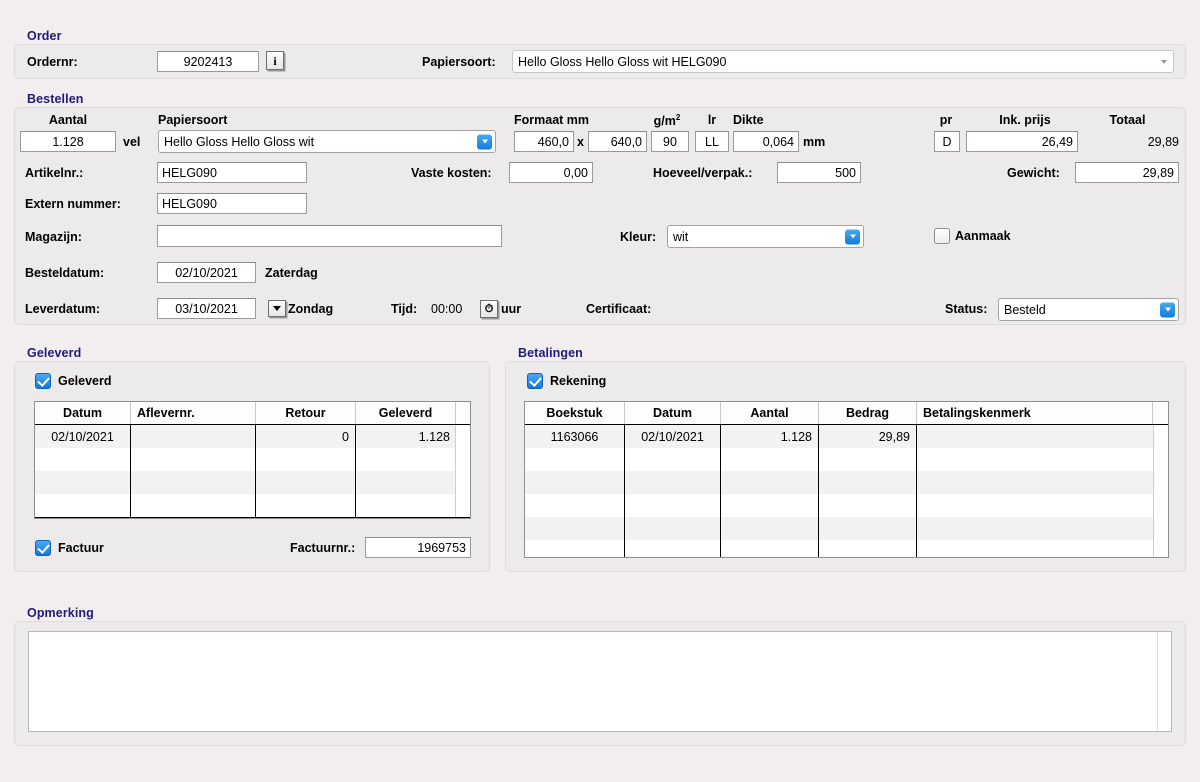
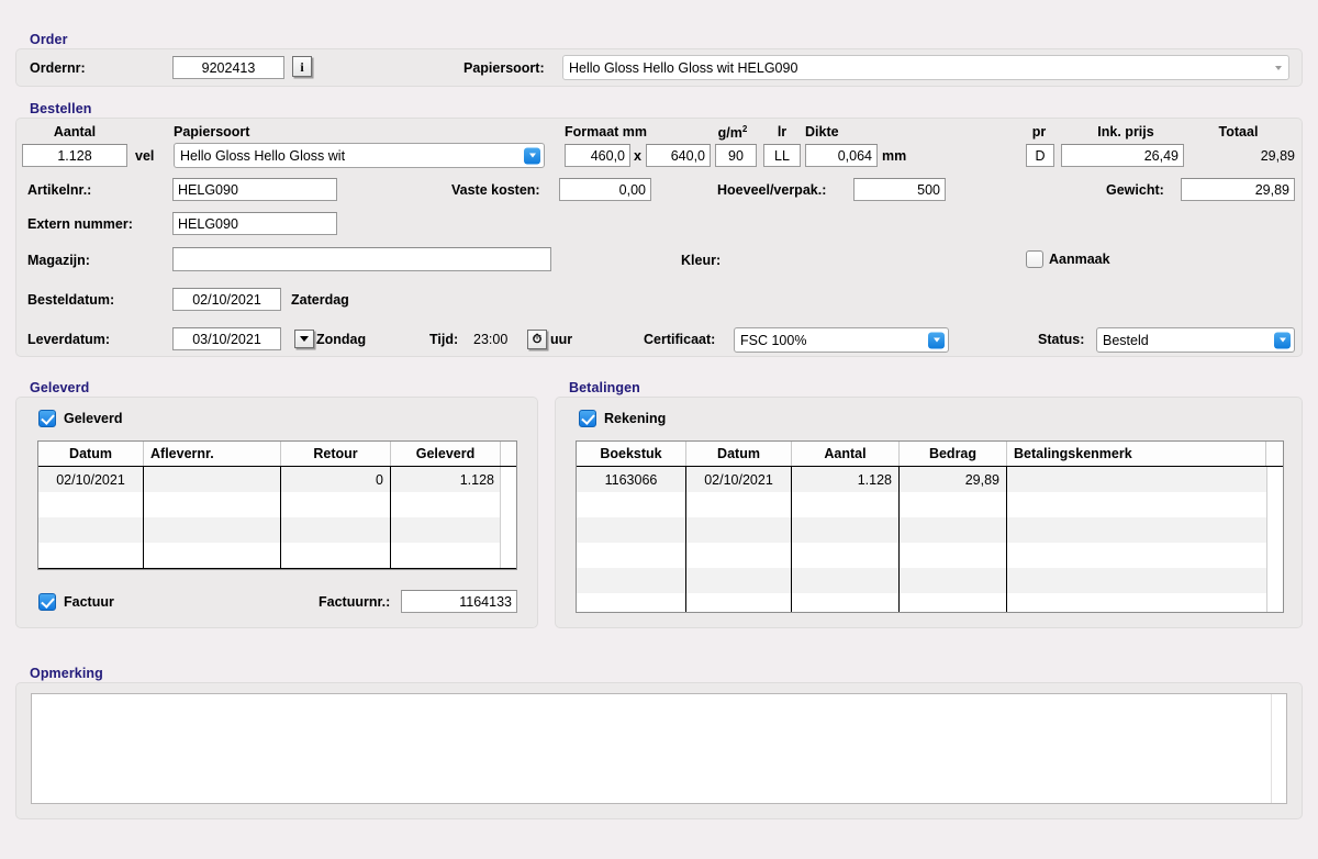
  Order
  Ordernr:
  9202413
  i
  Papiersoort:
  Hello Gloss Hello Gloss wit HELG090
  Bestellen
  Aantal
  Papiersoort
  Formaat mm
  g/m2
  lr
  Dikte
  pr
  Ink. prijs
  Totaal
  1.128
  vel
  Hello Gloss Hello Gloss wit
  460,0
  x
  640,0
  90
  LL
  0,064
  mm
  D
  26,49
  29,89
  Artikelnr.:
  HELG090
  Vaste kosten:
  0,00
  Hoeveel/verpak.:
  500
  Gewicht:
  29,89
  Extern nummer:
  HELG090
  Magazijn:
  Kleur:
- wit
  Aanmaak
  Besteldatum:
  02/10/2021
  Zaterdag
  Leverdatum:
  03/10/2021
  Zondag
  Tijd:
- 00:00
+ 23:00
  ⏱
  uur
  Certificaat:
+ FSC 100%
  Status:
  Besteld
  Geleverd
  Geleverd
  Datum
  Aflevernr.
  Retour
  Geleverd
  02/10/2021
  0
  1.128
  Factuur
  Factuurnr.:
- 1969753
+ 1164133
  Betalingen
  Rekening
  Boekstuk
  Datum
  Aantal
  Bedrag
  Betalingskenmerk
  1163066
  02/10/2021
  1.128
  29,89
  Opmerking
